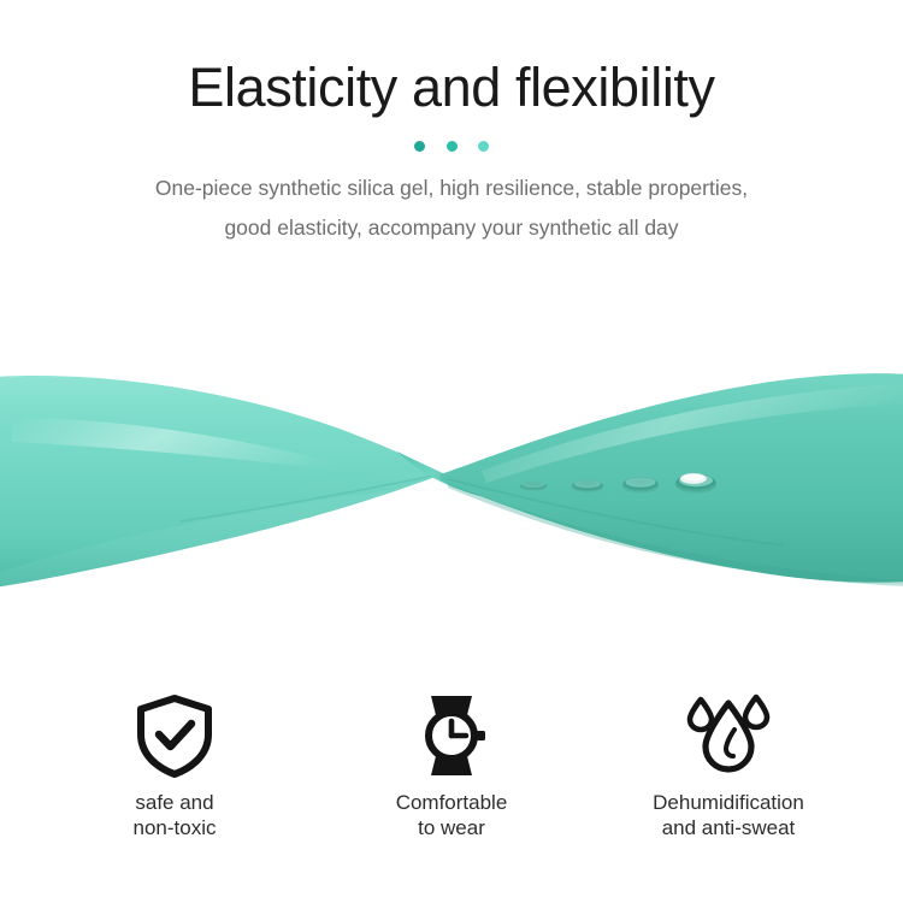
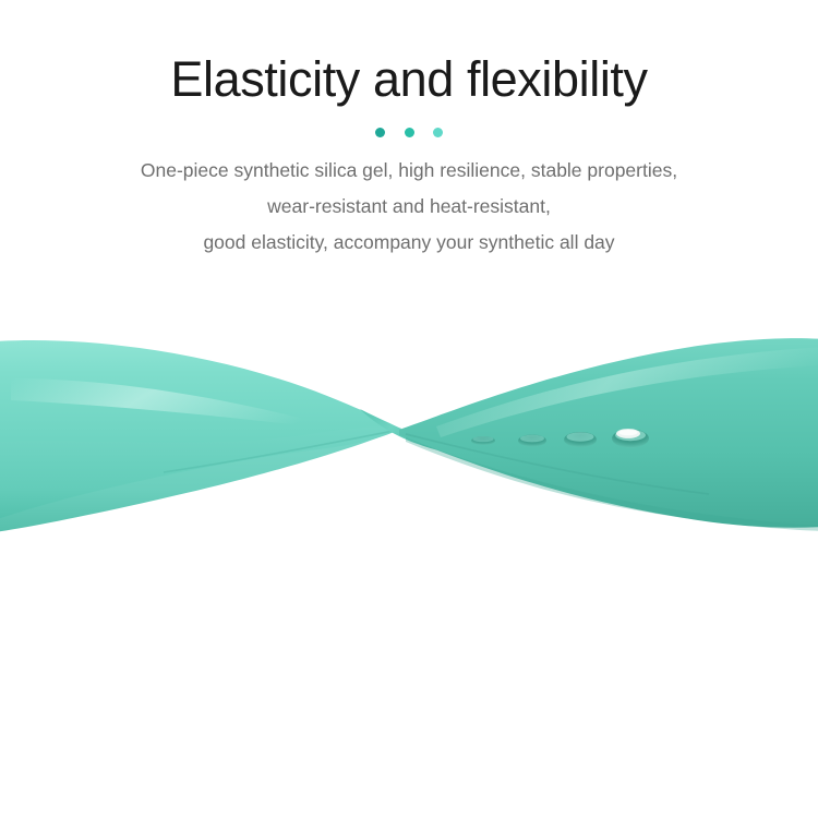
  Elasticity and flexibility
  One-piece synthetic silica gel, high resilience, stable properties,
+ wear-resistant and heat-resistant,
  good elasticity, accompany your synthetic all day
- safe and
- non-toxic
- Comfortable
- to wear
- Dehumidification
- and anti-sweat
